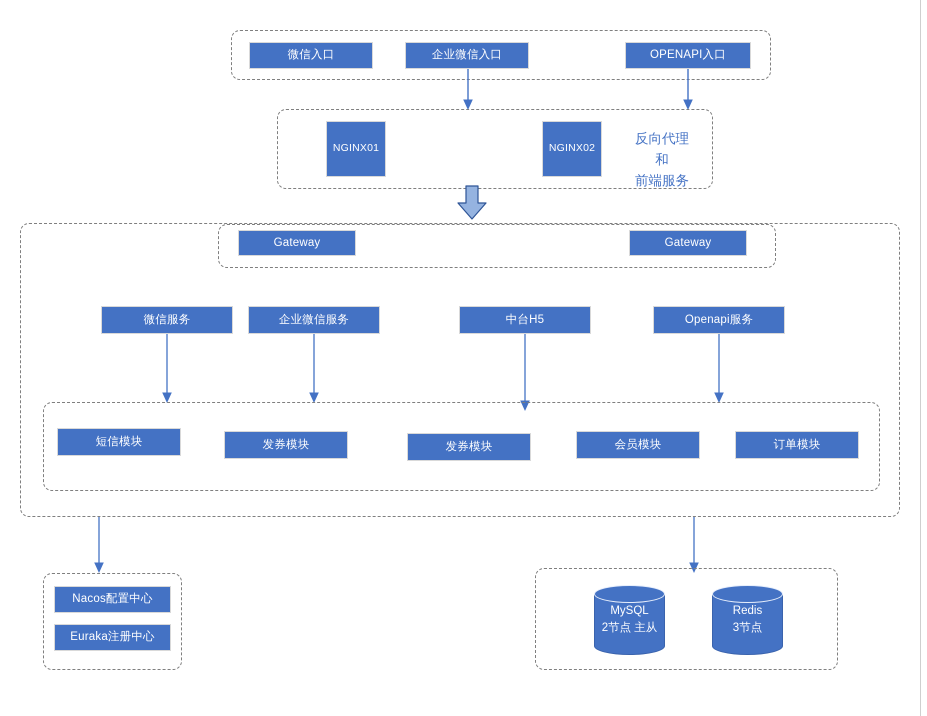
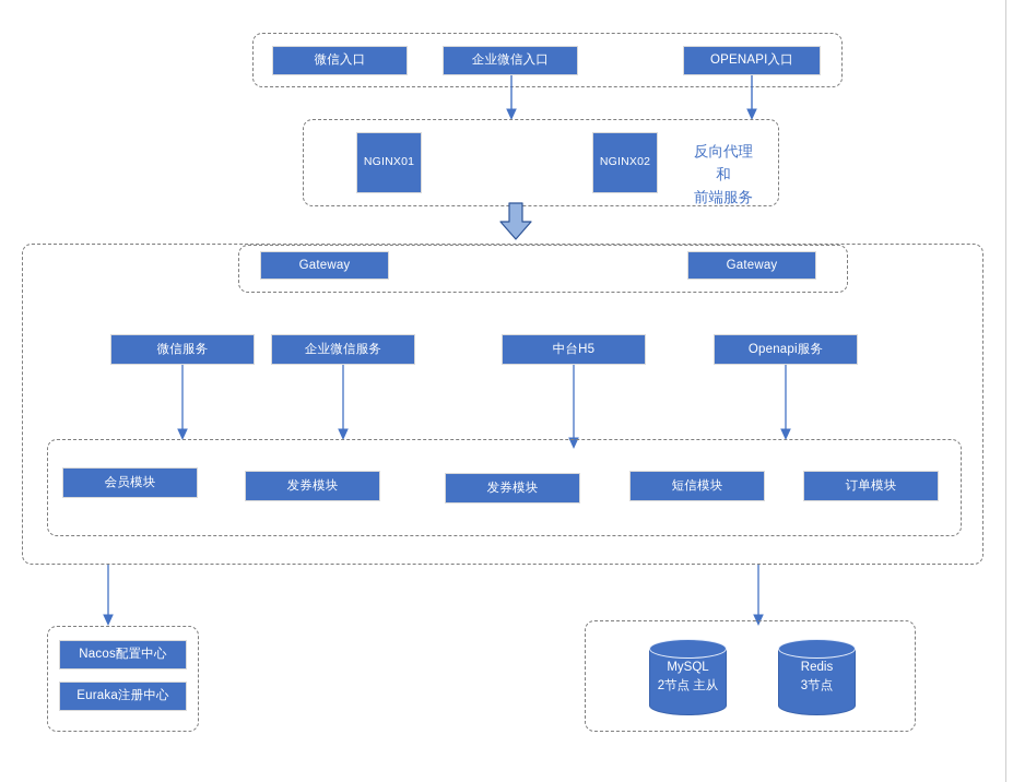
  微信入口
  企业微信入口
  OPENAPI入口
  NGINX01
  NGINX02
  反向代理
  和
  前端服务
  Gateway
  Gateway
  微信服务
  企业微信服务
  中台H5
  Openapi服务
- 短信模块
+ 会员模块
  发券模块
  发券模块
- 会员模块
+ 短信模块
  订单模块
  Nacos配置中心
  Euraka注册中心
  MySQL
  2节点 主从
  Redis
  3节点
